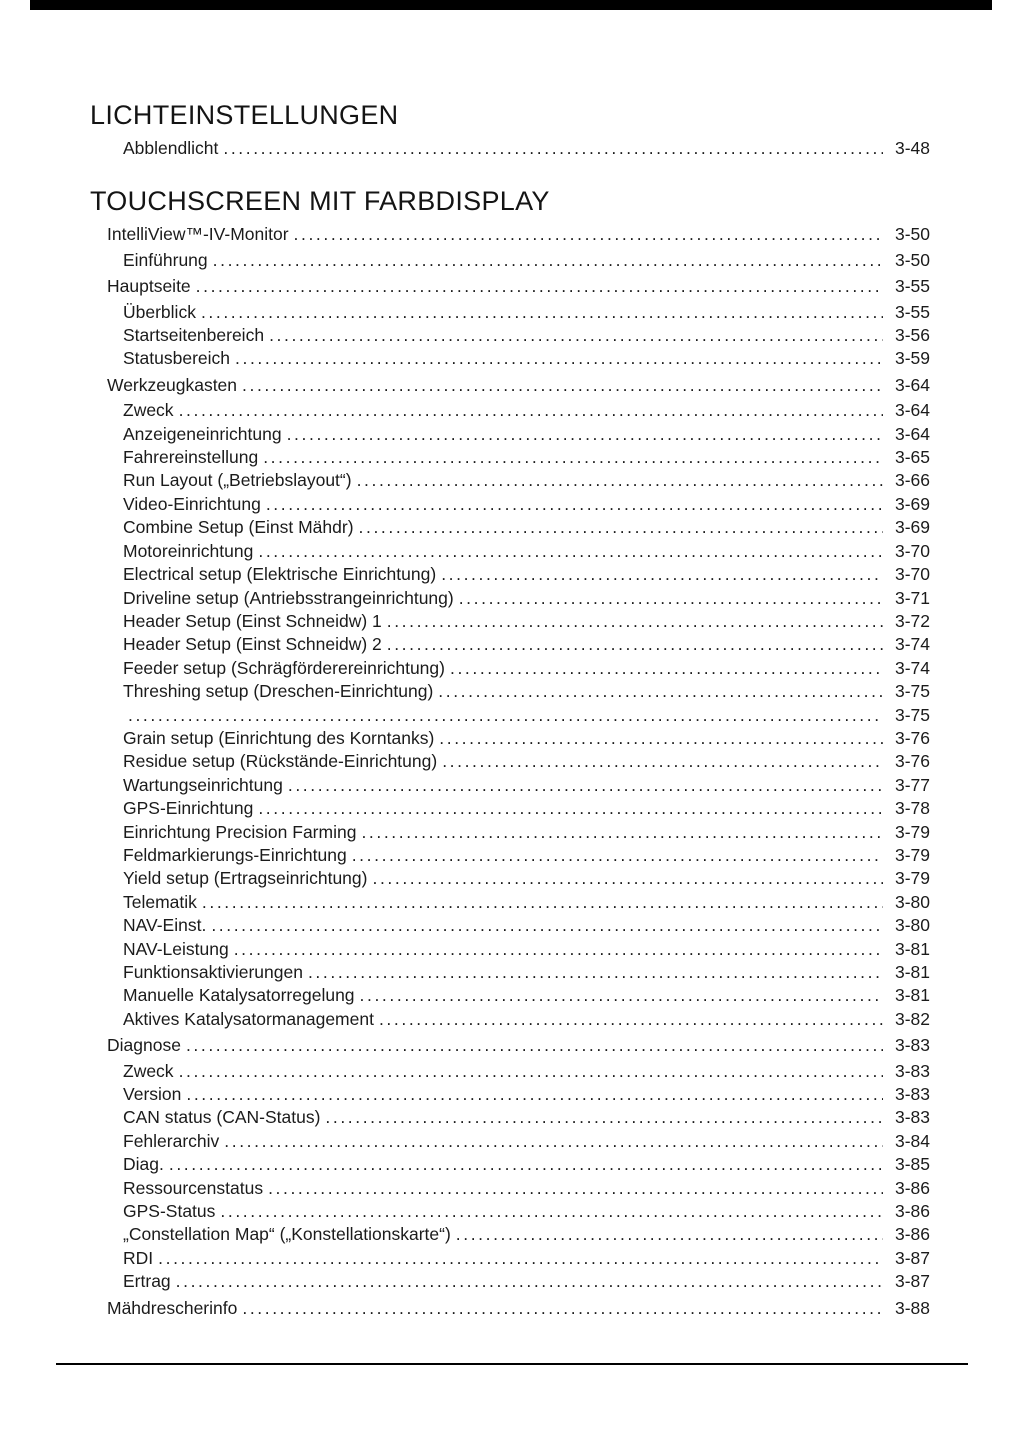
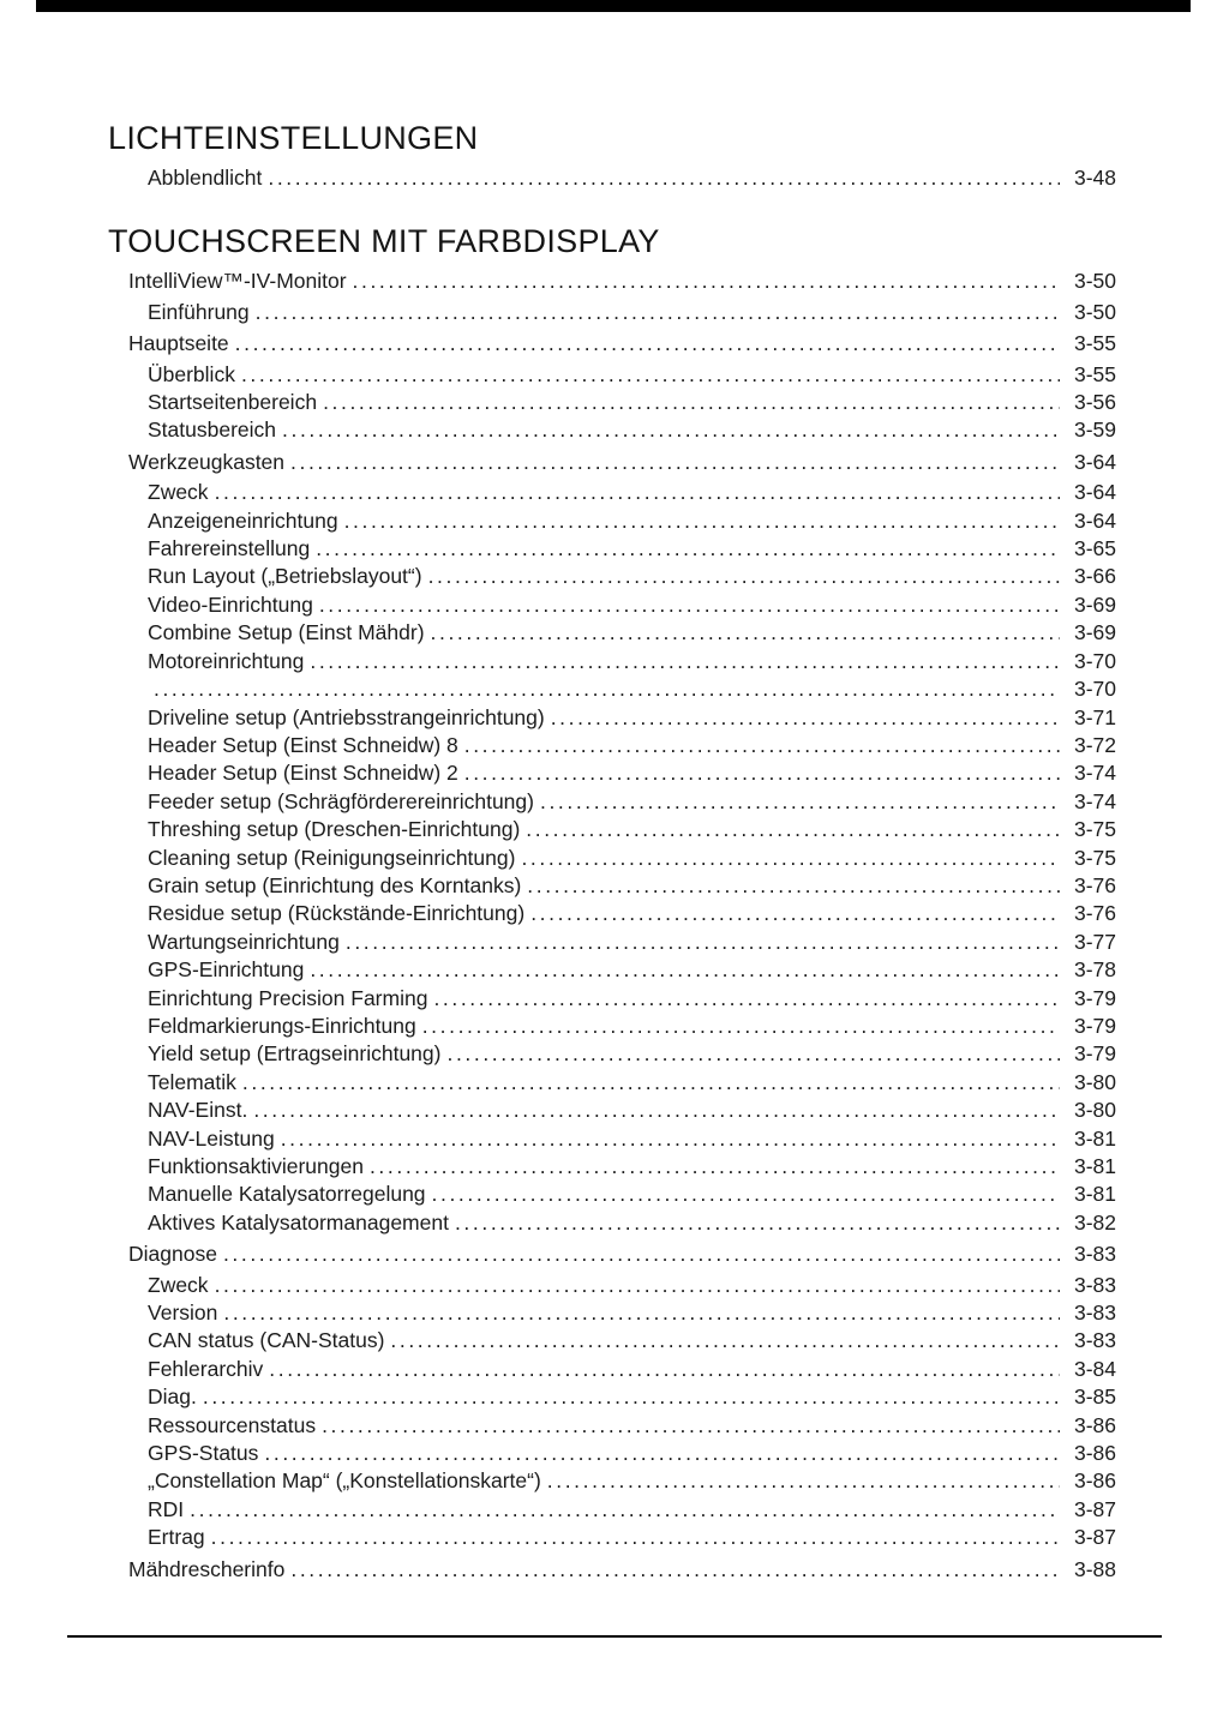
  LICHTEINSTELLUNGEN
  Abblendlicht
  3-48
  TOUCHSCREEN MIT FARBDISPLAY
  IntelliView™-IV-Monitor
  3-50
  Einführung
  3-50
  Hauptseite
  3-55
  Überblick
  3-55
  Startseitenbereich
  3-56
  Statusbereich
  3-59
  Werkzeugkasten
  3-64
  Zweck
  3-64
  Anzeigeneinrichtung
  3-64
  Fahrereinstellung
  3-65
  Run Layout („Betriebslayout“)
  3-66
  Video-Einrichtung
  3-69
  Combine Setup (Einst Mähdr)
  3-69
  Motoreinrichtung
  3-70
- Electrical setup (Elektrische Einrichtung)
  3-70
  Driveline setup (Antriebsstrangeinrichtung)
  3-71
- Header Setup (Einst Schneidw) 1
+ Header Setup (Einst Schneidw) 8
  3-72
  Header Setup (Einst Schneidw) 2
  3-74
  Feeder setup (Schrägförderereinrichtung)
  3-74
  Threshing setup (Dreschen-Einrichtung)
  3-75
+ Cleaning setup (Reinigungseinrichtung)
  3-75
  Grain setup (Einrichtung des Korntanks)
  3-76
  Residue setup (Rückstände-Einrichtung)
  3-76
  Wartungseinrichtung
  3-77
  GPS-Einrichtung
  3-78
  Einrichtung Precision Farming
  3-79
  Feldmarkierungs-Einrichtung
  3-79
  Yield setup (Ertragseinrichtung)
  3-79
  Telematik
  3-80
  NAV-Einst.
  3-80
  NAV-Leistung
  3-81
  Funktionsaktivierungen
  3-81
  Manuelle Katalysatorregelung
  3-81
  Aktives Katalysatormanagement
  3-82
  Diagnose
  3-83
  Zweck
  3-83
  Version
  3-83
  CAN status (CAN-Status)
  3-83
  Fehlerarchiv
  3-84
  Diag.
  3-85
  Ressourcenstatus
  3-86
  GPS-Status
  3-86
  „Constellation Map“ („Konstellationskarte“)
  3-86
  RDI
  3-87
  Ertrag
  3-87
  Mähdrescherinfo
  3-88
